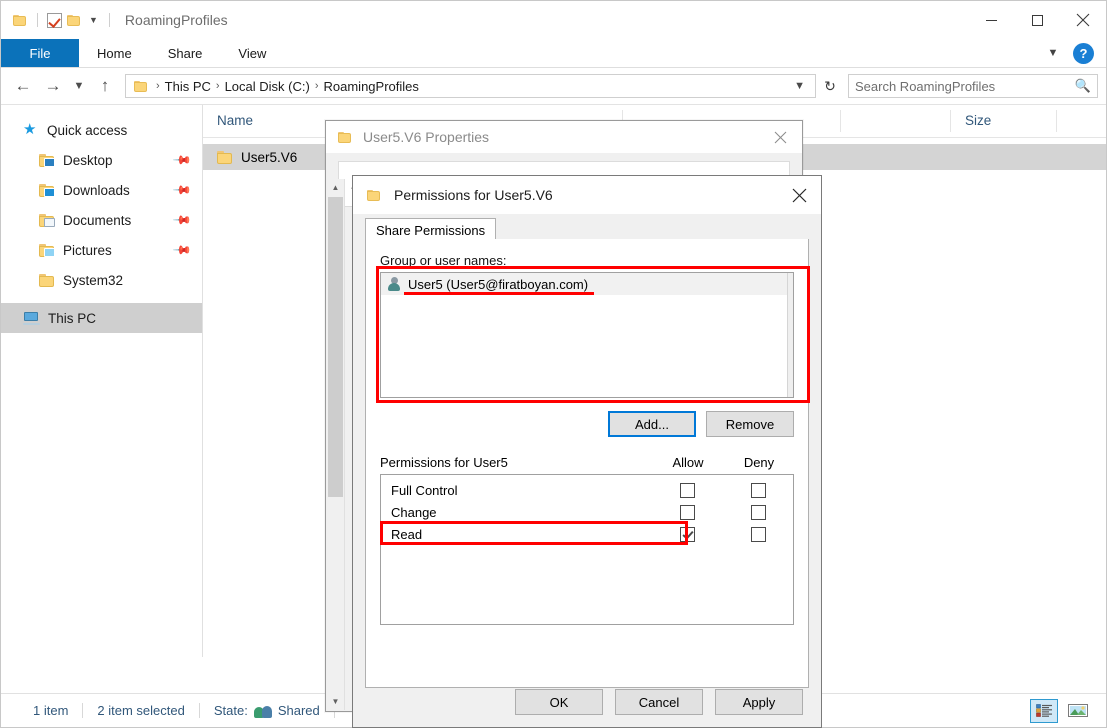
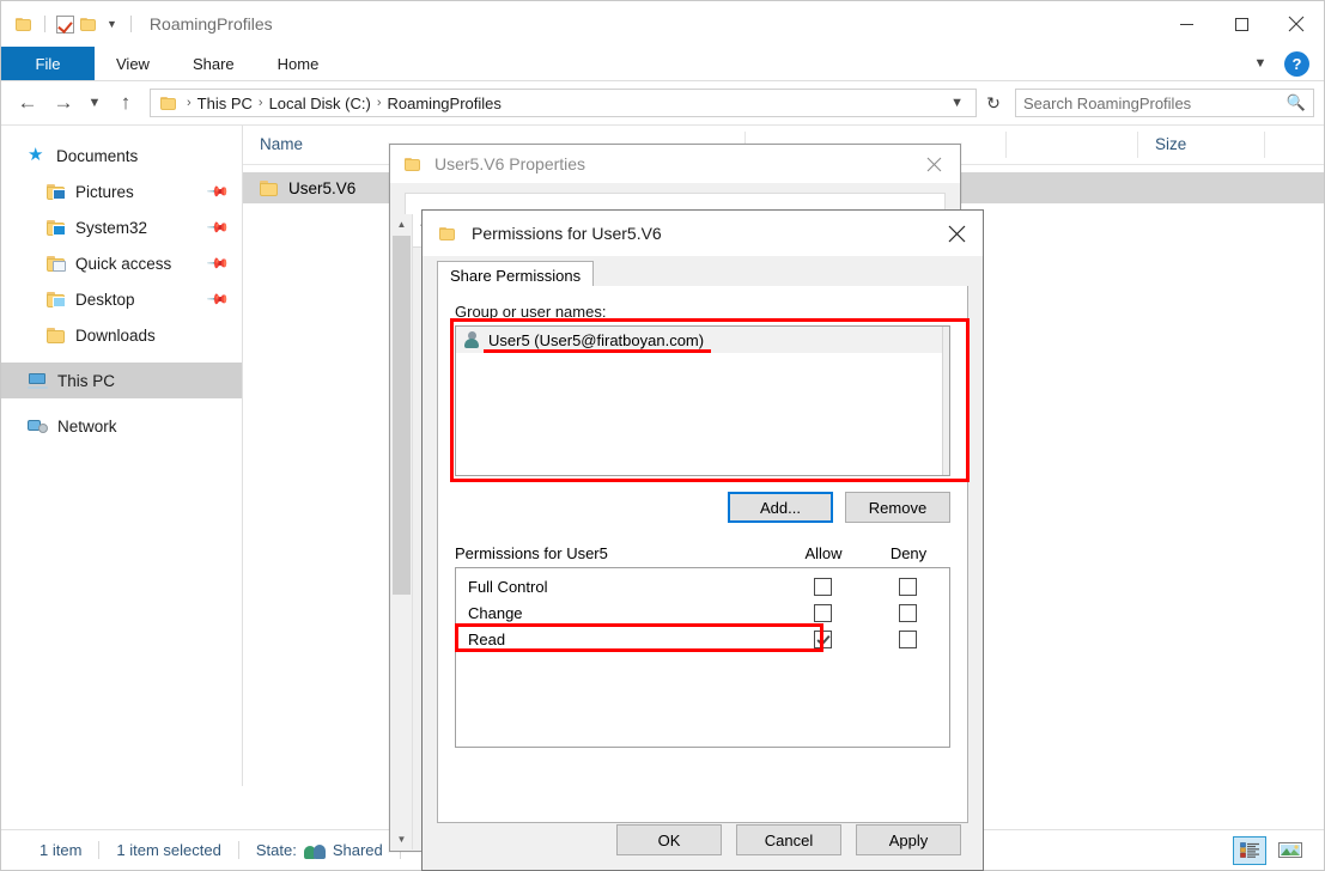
  ▼
  RoamingProfiles
  File
- Home
+ View
  Share
- View
+ Home
  ▼
  ?
  ←
  →
  ▼
  ↑
  ›
  This PC
  ›
  Local Disk (C:)
  ›
  RoamingProfiles
  ▼
  ↻
  Search RoamingProfiles
  🔍
  ★
- Quick access
+ Documents
- Desktop
+ Pictures
- Downloads
+ System32
- Documents
+ Quick access
- Pictures
+ Desktop
- System32
+ Downloads
  This PC
+ Network
  Name
  Size
  User5.V6
  1 item
- 2 item selected
+ 1 item selected
  State:
  Shared
  User5.V6 Properties
  ▲
  ▼
  Permissions for User5.V6
  Share Permissions
  Group or user names:
  User5 (User5@firatboyan.com)
  Add...
  Remove
  Permissions for User5
  Allow
  Deny
  Full Control
  Change
  Read
  OK
  Cancel
  Apply
